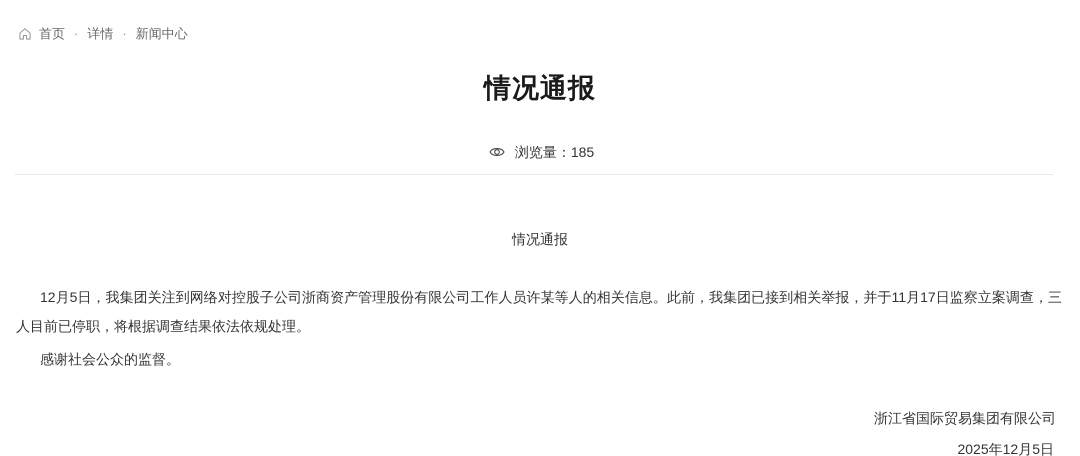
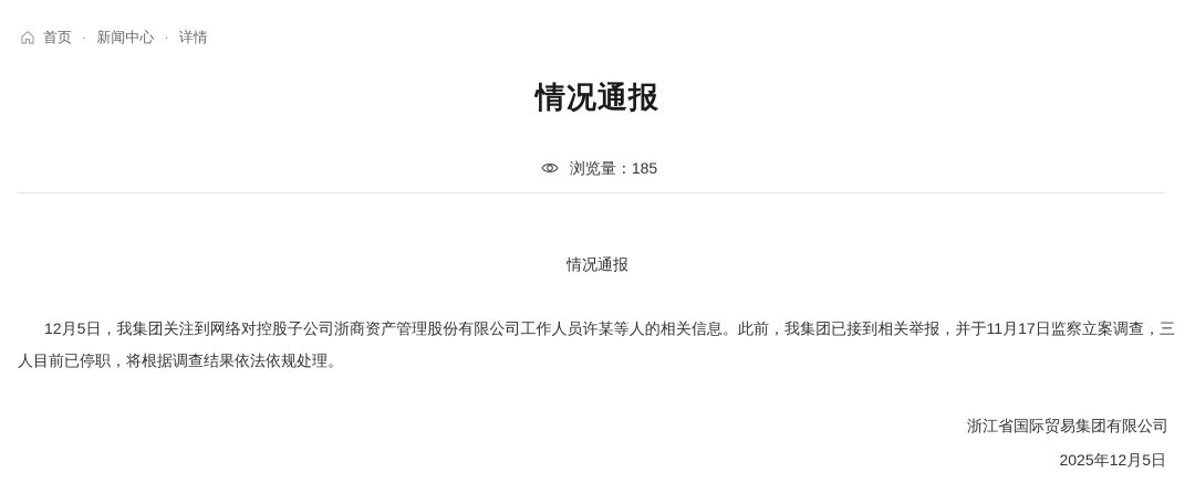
  首页
  ·
- 详情
+ 新闻中心
  ·
- 新闻中心
+ 详情
  情况通报
  浏览量：185
  情况通报
  12月5日，我集团关注到网络对控股子公司浙商资产管理股份有限公司工作人员许某等人的相关信息。此前，我集团已接到相关举报，并于11月17日监察立案调查，三人目前已停职，将根据调查结果依法依规处理。
- 感谢社会公众的监督。
  浙江省国际贸易集团有限公司
  2025年12月5日
